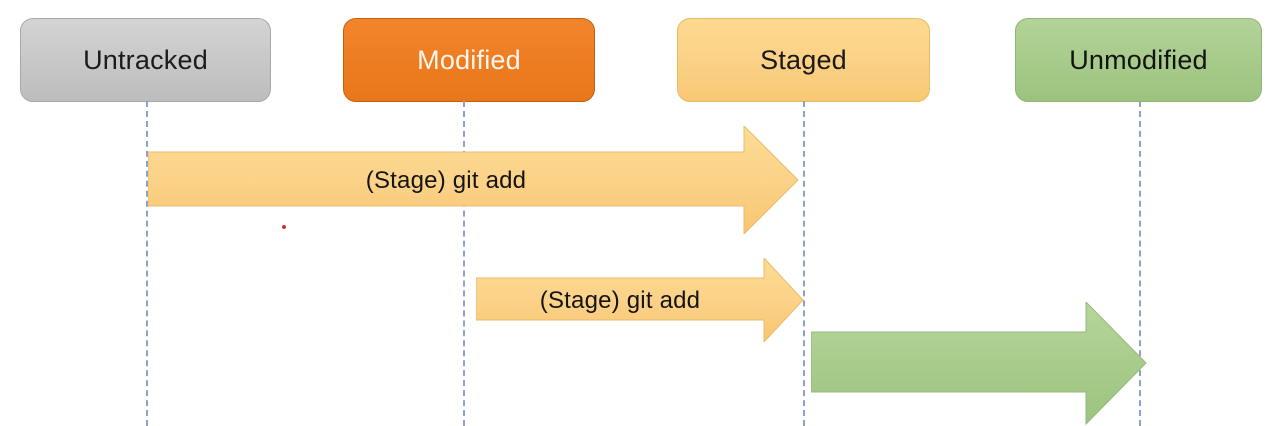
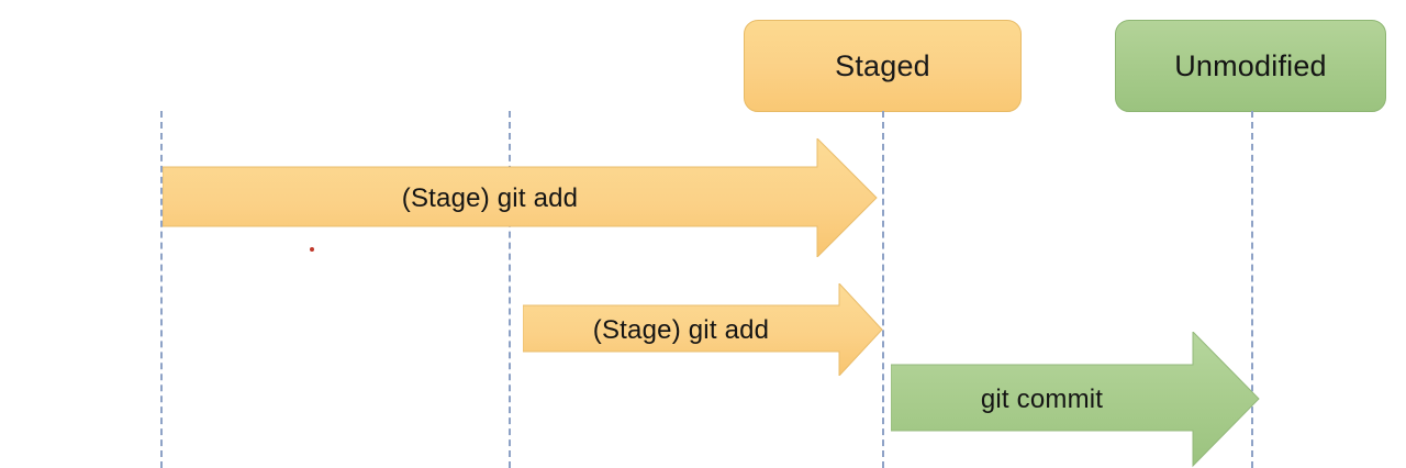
- Untracked
- Modified
  Staged
  Unmodified
  (Stage) git add
  (Stage) git add
+ git commit
